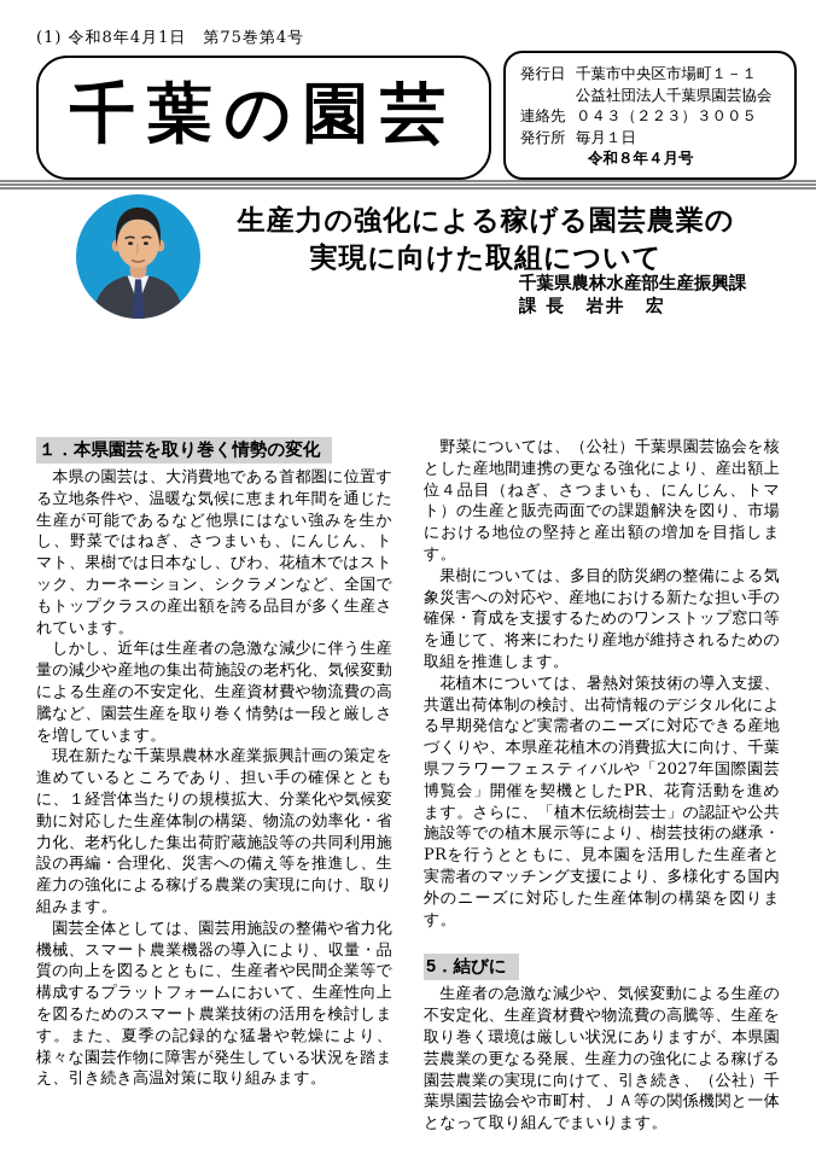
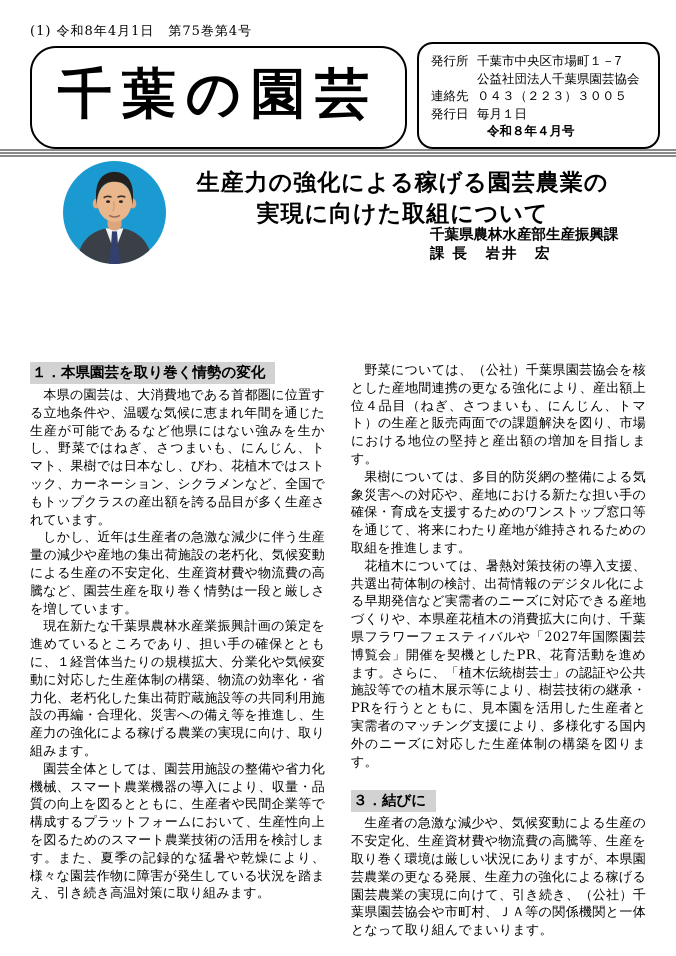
  (1) 令和8年4月1日 第75巻第4号
  千葉の園芸
- 発行日
+ 発行所
- 千葉市中央区市場町１－１
+ 千葉市中央区市場町１－7
  公益社団法人千葉県園芸協会
  連絡先
  ０４３（２２３）３００５
- 発行所
+ 発行日
  毎月１日
  令和８年４月号
  生産力の強化による稼げる園芸農業の
  実現に向けた取組について
  千葉県農林水産部生産振興課
  課 長 岩井 宏
  １．本県園芸を取り巻く情勢の変化
  本県の園芸は、大消費地である首都圏に位置する立地条件や、温暖な気候に恵まれ年間を通じた生産が可能であるなど他県にはない強みを生かし、野菜ではねぎ、さつまいも、にんじん、トマト、果樹では日本なし、びわ、花植木ではストック、カーネーション、シクラメンなど、全国でもトップクラスの産出額を誇る品目が多く生産されています。
  しかし、近年は生産者の急激な減少に伴う生産量の減少や産地の集出荷施設の老朽化、気候変動による生産の不安定化、生産資材費や物流費の高騰など、園芸生産を取り巻く情勢は一段と厳しさを増しています。
  現在新たな千葉県農林水産業振興計画の策定を進めているところであり、担い手の確保とともに、１経営体当たりの規模拡大、分業化や気候変動に対応した生産体制の構築、物流の効率化・省力化、老朽化した集出荷貯蔵施設等の共同利用施設の再編・合理化、災害への備え等を推進し、生産力の強化による稼げる農業の実現に向け、取り組みます。
  園芸全体としては、園芸用施設の整備や省力化機械、スマート農業機器の導入により、収量・品質の向上を図るとともに、生産者や民間企業等で構成するプラットフォームにおいて、生産性向上を図るためのスマート農業技術の活用を検討します。また、夏季の記録的な猛暑や乾燥により、様々な園芸作物に障害が発生している状況を踏まえ、引き続き高温対策に取り組みます。
  野菜については、（公社）千葉県園芸協会を核とした産地間連携の更なる強化により、産出額上位４品目（ねぎ、さつまいも、にんじん、トマト）の生産と販売両面での課題解決を図り、市場における地位の堅持と産出額の増加を目指します。
  果樹については、多目的防災網の整備による気象災害への対応や、産地における新たな担い手の確保・育成を支援するためのワンストップ窓口等を通じて、将来にわたり産地が維持されるための取組を推進します。
  花植木については、暑熱対策技術の導入支援、共選出荷体制の検討、出荷情報のデジタル化による早期発信など実需者のニーズに対応できる産地づくりや、本県産花植木の消費拡大に向け、千葉県フラワーフェスティバルや「2027年国際園芸博覧会」開催を契機としたPR、花育活動を進めます。さらに、「植木伝統樹芸士」の認証や公共施設等での植木展示等により、樹芸技術の継承・PRを行うとともに、見本園を活用した生産者と実需者のマッチング支援により、多様化する国内外のニーズに対応した生産体制の構築を図ります。
- 5．結びに
+ ３．結びに
  生産者の急激な減少や、気候変動による生産の不安定化、生産資材費や物流費の高騰等、生産を取り巻く環境は厳しい状況にありますが、本県園芸農業の更なる発展、生産力の強化による稼げる園芸農業の実現に向けて、引き続き、（公社）千葉県園芸協会や市町村、ＪＡ等の関係機関と一体となって取り組んでまいります。
